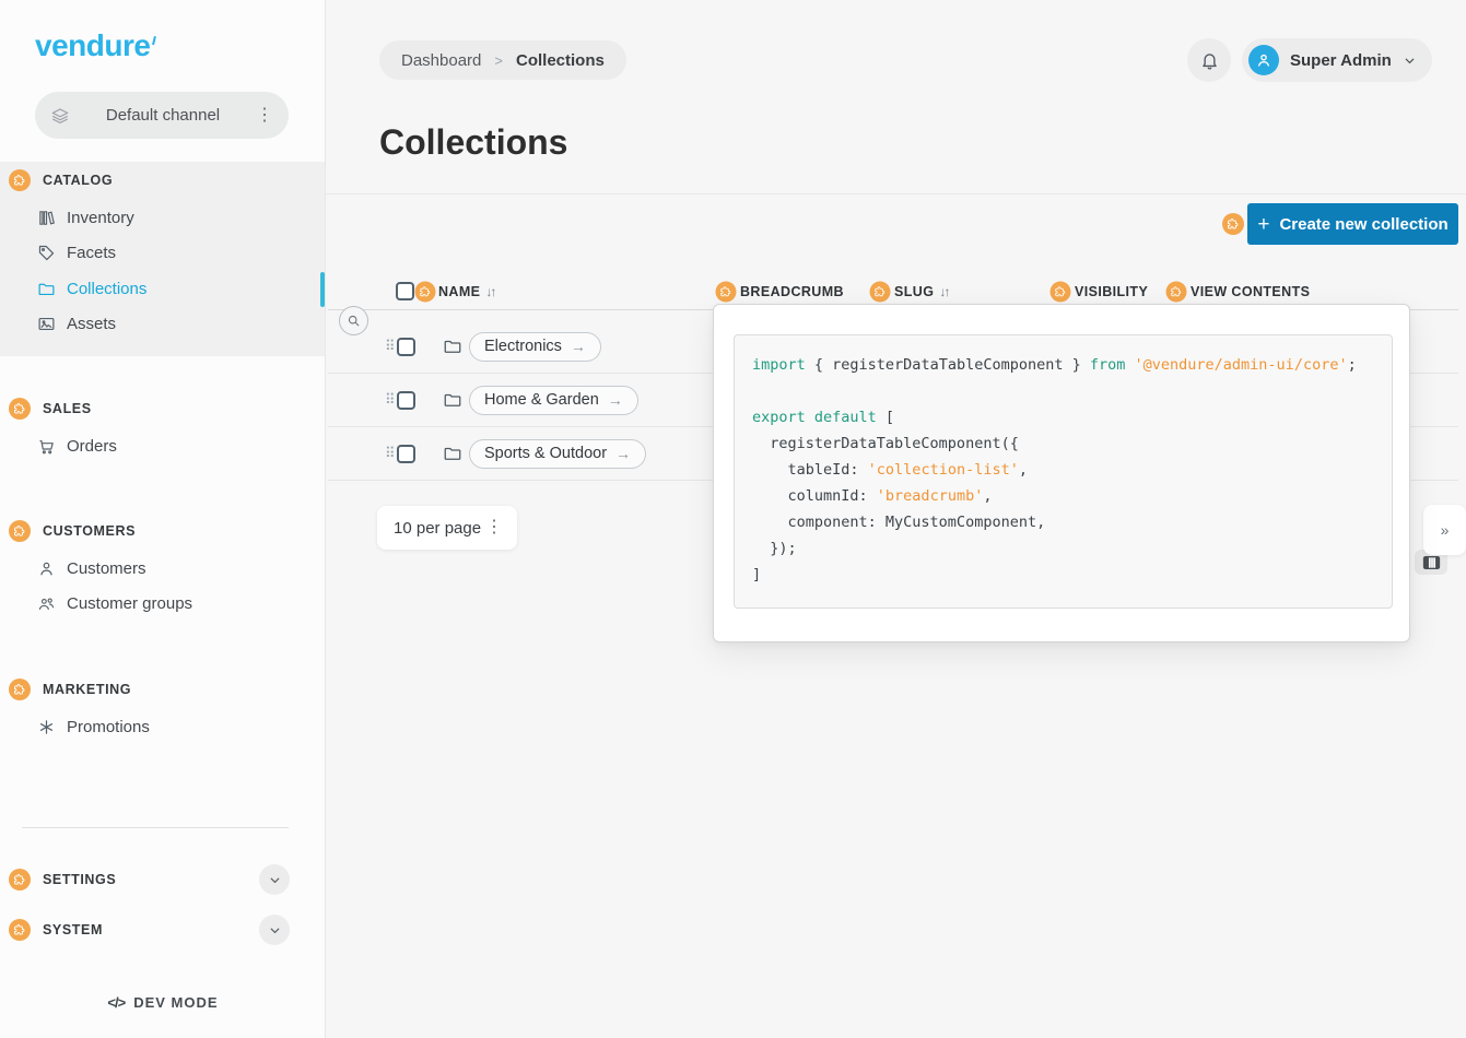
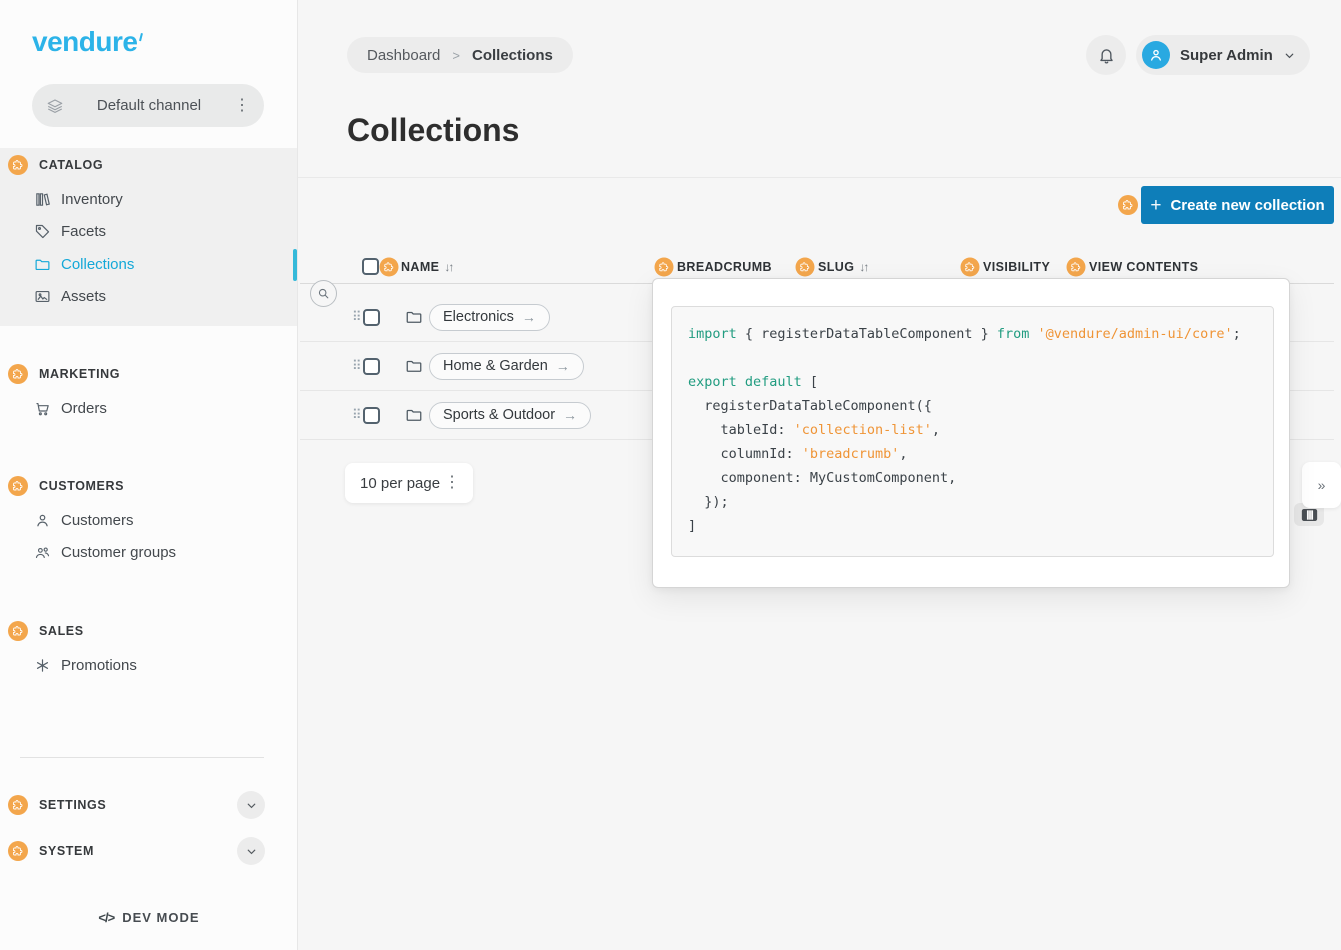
  vendure
  Default channel
  ⋮
  CATALOG
  Inventory
  Facets
  Collections
  Assets
- SALES
+ MARKETING
  Orders
  CUSTOMERS
  Customers
  Customer groups
- MARKETING
+ SALES
  Promotions
  SETTINGS
  SYSTEM
  </>
  DEV MODE
  Dashboard
  >
  Collections
  Super Admin
  Collections
  +
  Create new collection
  NAME
  ↓↑
  BREADCRUMB
  SLUG
  ↓↑
  VISIBILITY
  VIEW CONTENTS
  ⠿
  Electronics
  →
  ⠿
  Home & Garden
  →
  ⠿
  Sports & Outdoor
  →
  10 per page
  ⋮
  »
  import { registerDataTableComponent } from '@vendure/admin-ui/core';
  export default [
  registerDataTableComponent({
  tableId: 'collection-list',
  columnId: 'breadcrumb',
  component: MyCustomComponent,
  });
  ]
